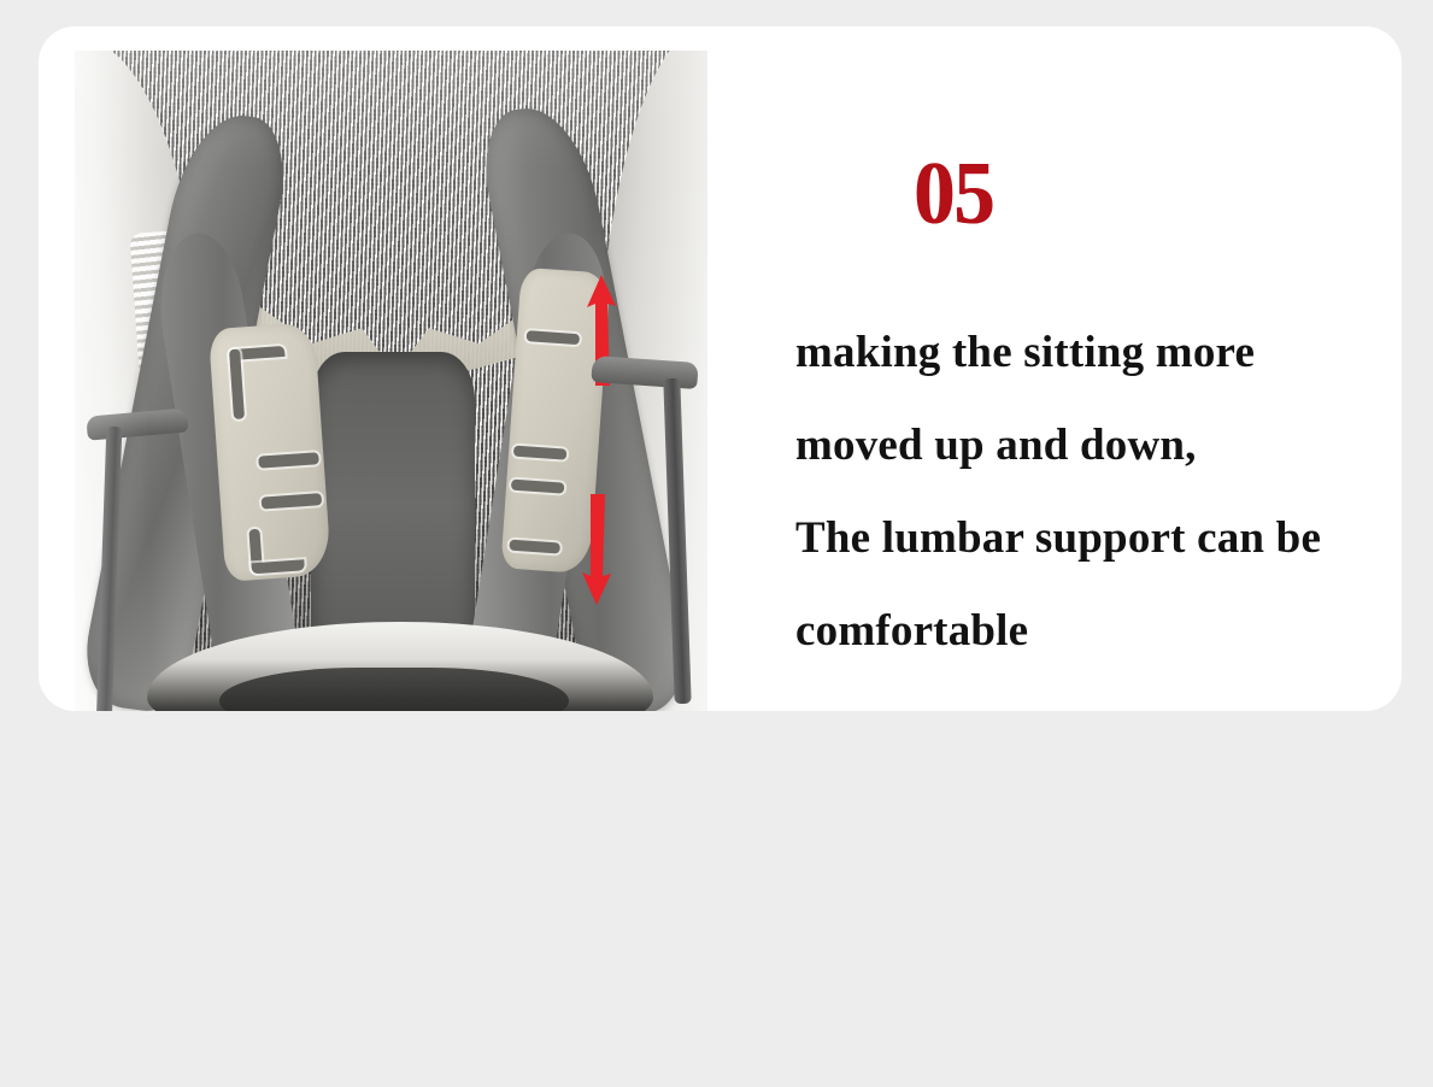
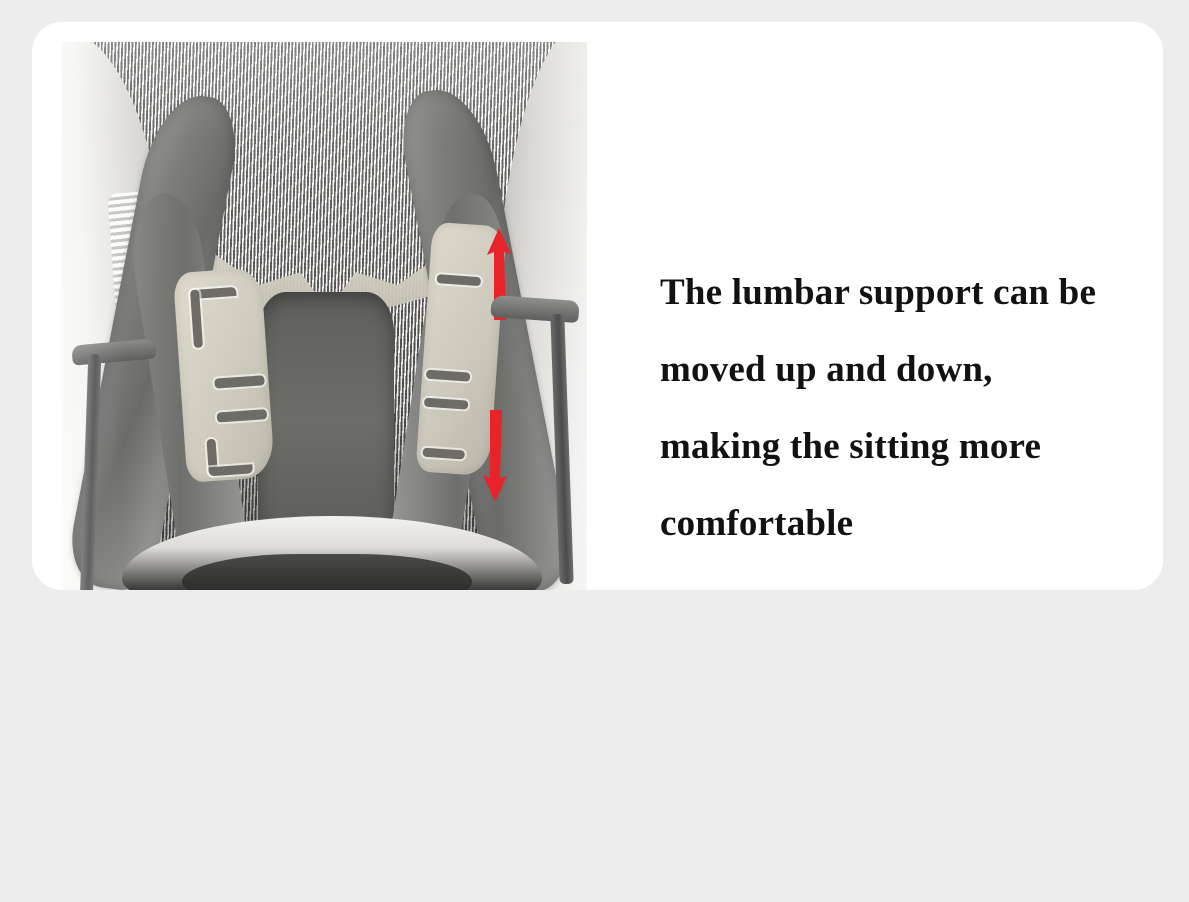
- 05
- making the sitting more
+ The lumbar support can be
  moved up and down,
- The lumbar support can be
+ making the sitting more
  comfortable
